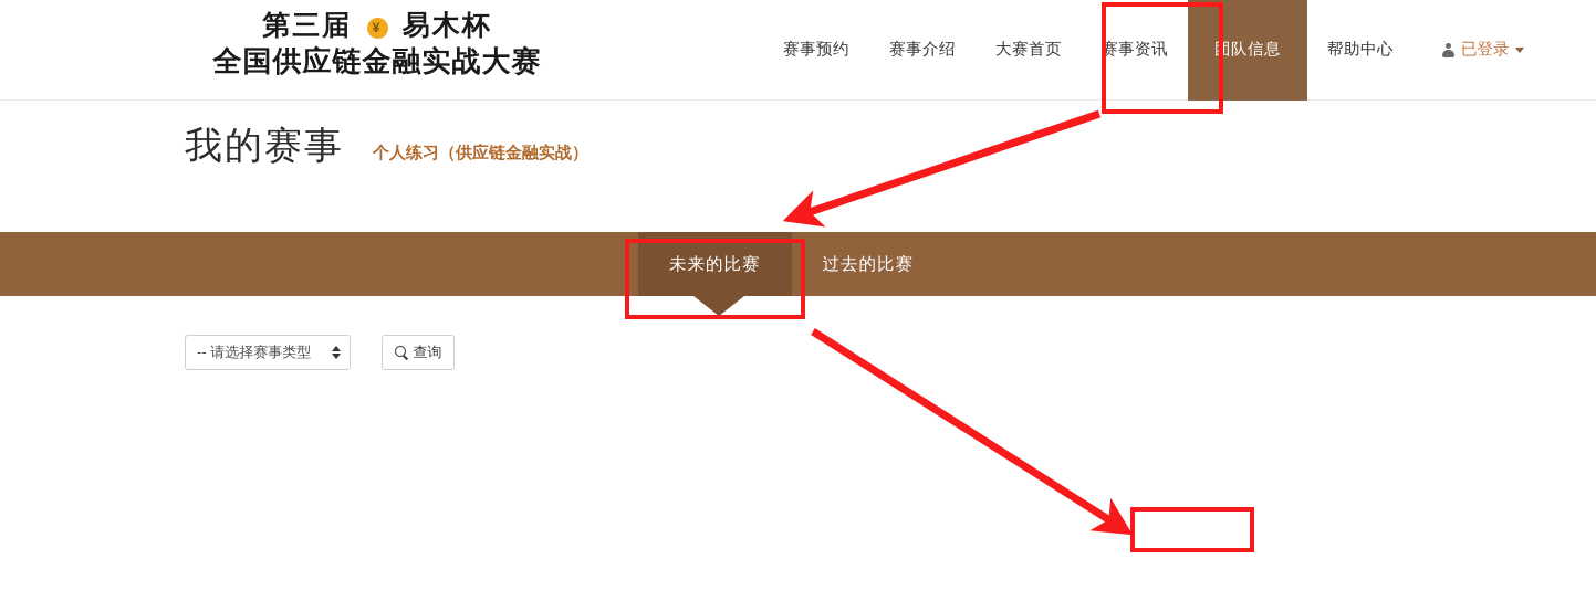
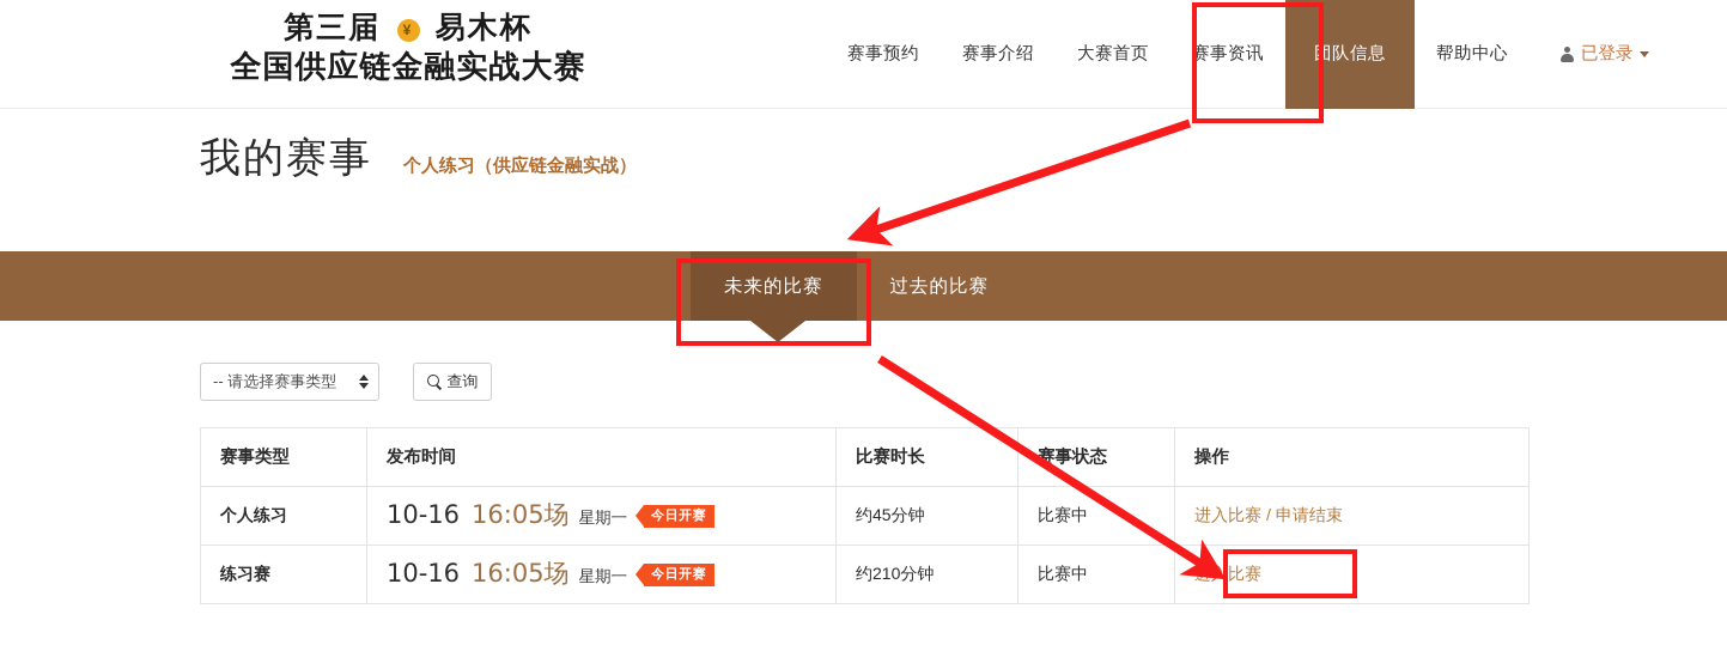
  第三届 ¥ 易木杯
  全国供应链金融实战大赛
  赛事预约
  赛事介绍
  大赛首页
  赛事资讯
  团队信息
  帮助中心
  已登录
  我的赛事
  个人练习（供应链金融实战）
  未来的比赛
  过去的比赛
  -- 请选择赛事类型
  查询
+ 赛事类型	发布时间	比赛时长	赛事状态	操作
+ 个人练习	10-16 16:05场 星期一 今日开赛	约45分钟	比赛中	进入比赛 / 申请结束
+ 练习赛	10-16 16:05场 星期一 今日开赛	约210分钟	比赛中	进入比赛
